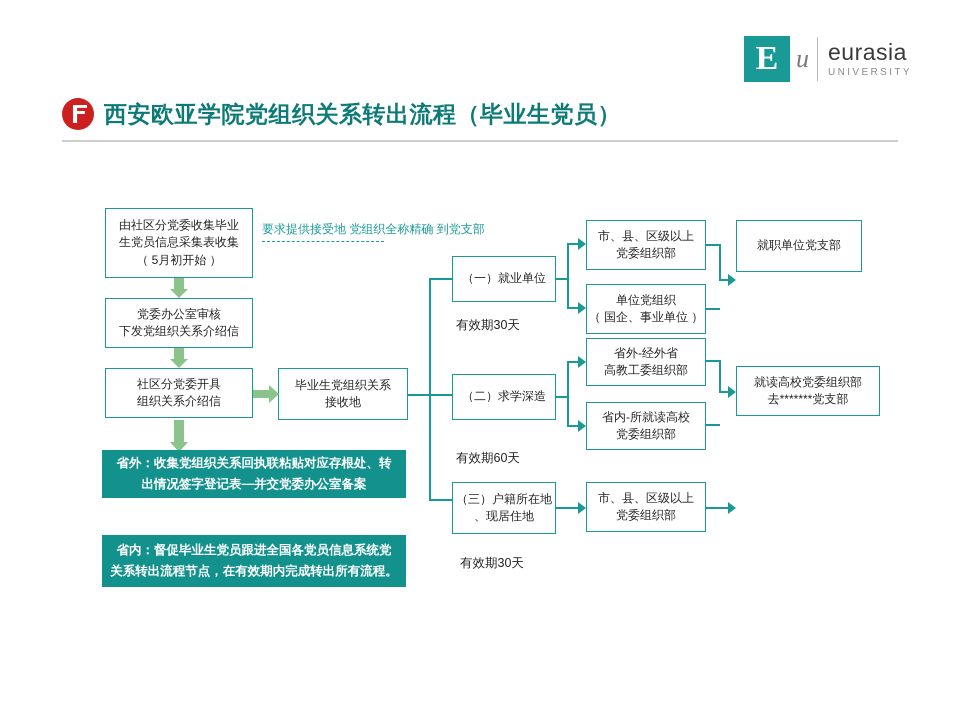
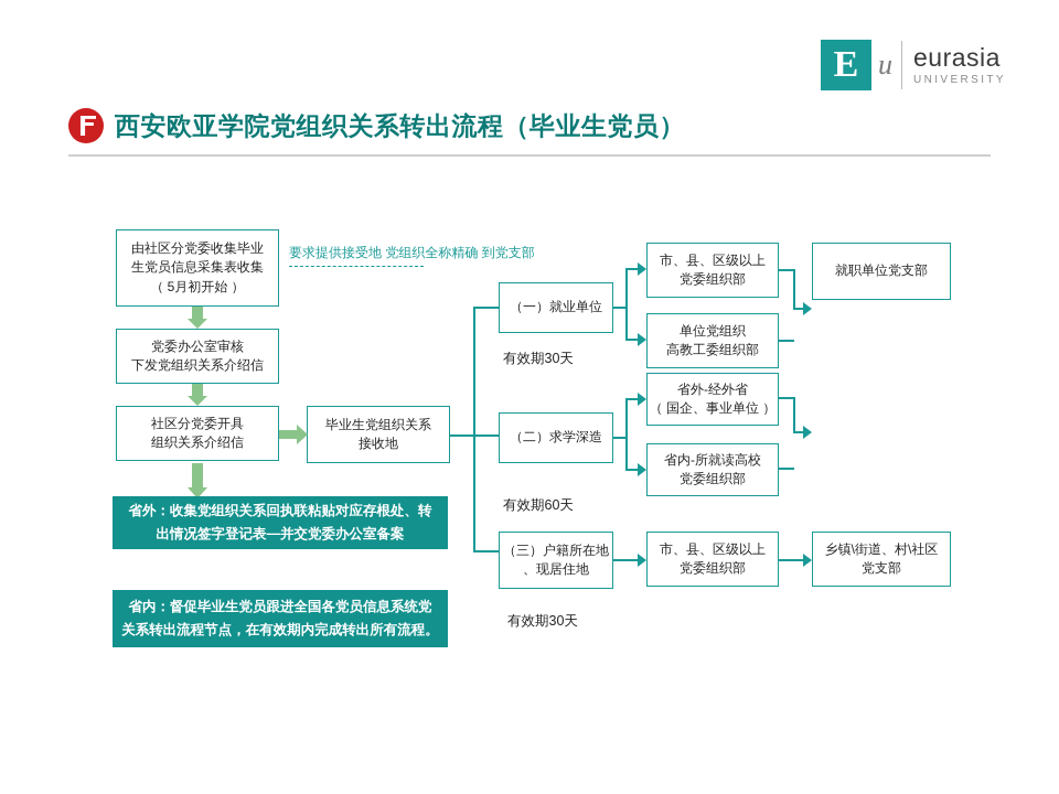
  E
  u
  eurasia
  UNIVERSITY
  西安欧亚学院党组织关系转出流程（毕业生党员）
  由社区分党委收集毕业
  生党员信息采集表收集
  （ 5月初开始 ）
  党委办公室审核
  下发党组织关系介绍信
  社区分党委开具
  组织关系介绍信
  省外：收集党组织关系回执联粘贴对应存根处、转
  出情况签字登记表—并交党委办公室备案
  省内：督促毕业生党员跟进全国各党员信息系统党
  关系转出流程节点，在有效期内完成转出所有流程。
  要求提供接受地 党组织全称精确 到党支部
  毕业生党组织关系
  接收地
  （一）就业单位
  有效期30天
  市、县、区级以上
  党委组织部
  单位党组织
- （ 国企、事业单位 ）
+ 高教工委组织部
  就职单位党支部
  （二）求学深造
  有效期60天
  省外-经外省
- 高教工委组织部
+ （ 国企、事业单位 ）
  省内-所就读高校
  党委组织部
- 就读高校党委组织部
- 去*******党支部
  （三）户籍所在地
  、现居住地
  有效期30天
  市、县、区级以上
  党委组织部
+ 乡镇\街道、村\社区
+ 党支部
